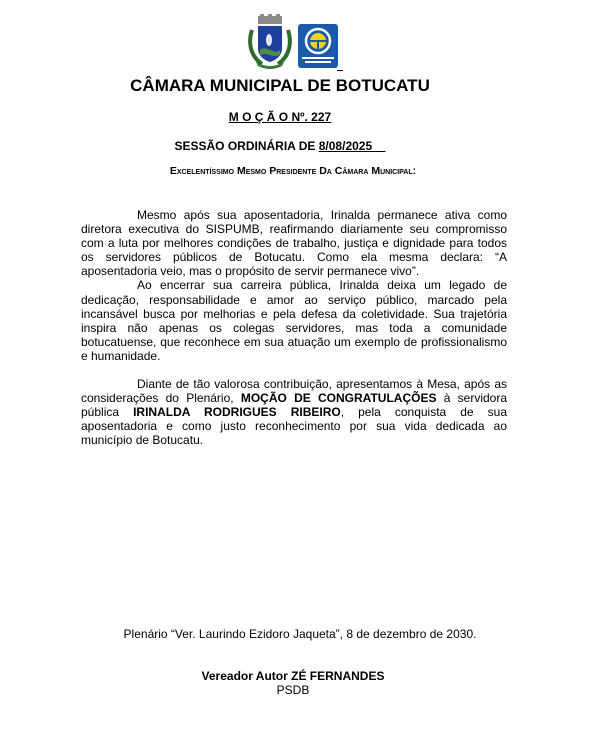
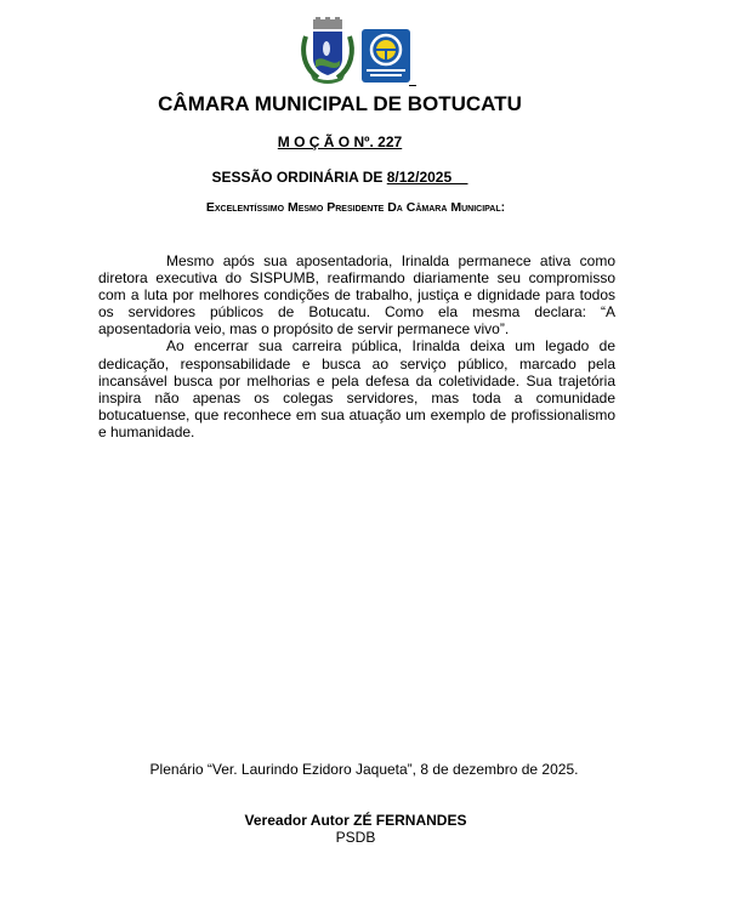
  CÂMARA MUNICIPAL DE BOTUCATU
  M O Ç Ã O Nº. 227
- SESSÃO ORDINÁRIA DE 8/08/2025
+ SESSÃO ORDINÁRIA DE 8/12/2025
  Excelentíssimo Mesmo Presidente Da Câmara Municipal:
  Mesmo após sua aposentadoria, Irinalda permanece ativa como diretora executiva do SISPUMB, reafirmando diariamente seu compromisso com a luta por melhores condições de trabalho, justiça e dignidade para todos os servidores públicos de Botucatu. Como ela mesma declara: “A aposentadoria veio, mas o propósito de servir permanece vivo”.
- Ao encerrar sua carreira pública, Irinalda deixa um legado de dedicação, responsabilidade e amor ao serviço público, marcado pela incansável busca por melhorias e pela defesa da coletividade. Sua trajetória inspira não apenas os colegas servidores, mas toda a comunidade botucatuense, que reconhece em sua atuação um exemplo de profissionalismo e humanidade.
+ Ao encerrar sua carreira pública, Irinalda deixa um legado de dedicação, responsabilidade e busca ao serviço público, marcado pela incansável busca por melhorias e pela defesa da coletividade. Sua trajetória inspira não apenas os colegas servidores, mas toda a comunidade botucatuense, que reconhece em sua atuação um exemplo de profissionalismo e humanidade.
- Diante de tão valorosa contribuição, apresentamos à Mesa, após as considerações do Plenário, MOÇÃO DE CONGRATULAÇÕES à servidora pública IRINALDA RODRIGUES RIBEIRO, pela conquista de sua aposentadoria e como justo reconhecimento por sua vida dedicada ao município de Botucatu.
- Plenário “Ver. Laurindo Ezidoro Jaqueta”, 8 de dezembro de 2030.
+ Plenário “Ver. Laurindo Ezidoro Jaqueta”, 8 de dezembro de 2025.
  Vereador Autor ZÉ FERNANDES
  PSDB
